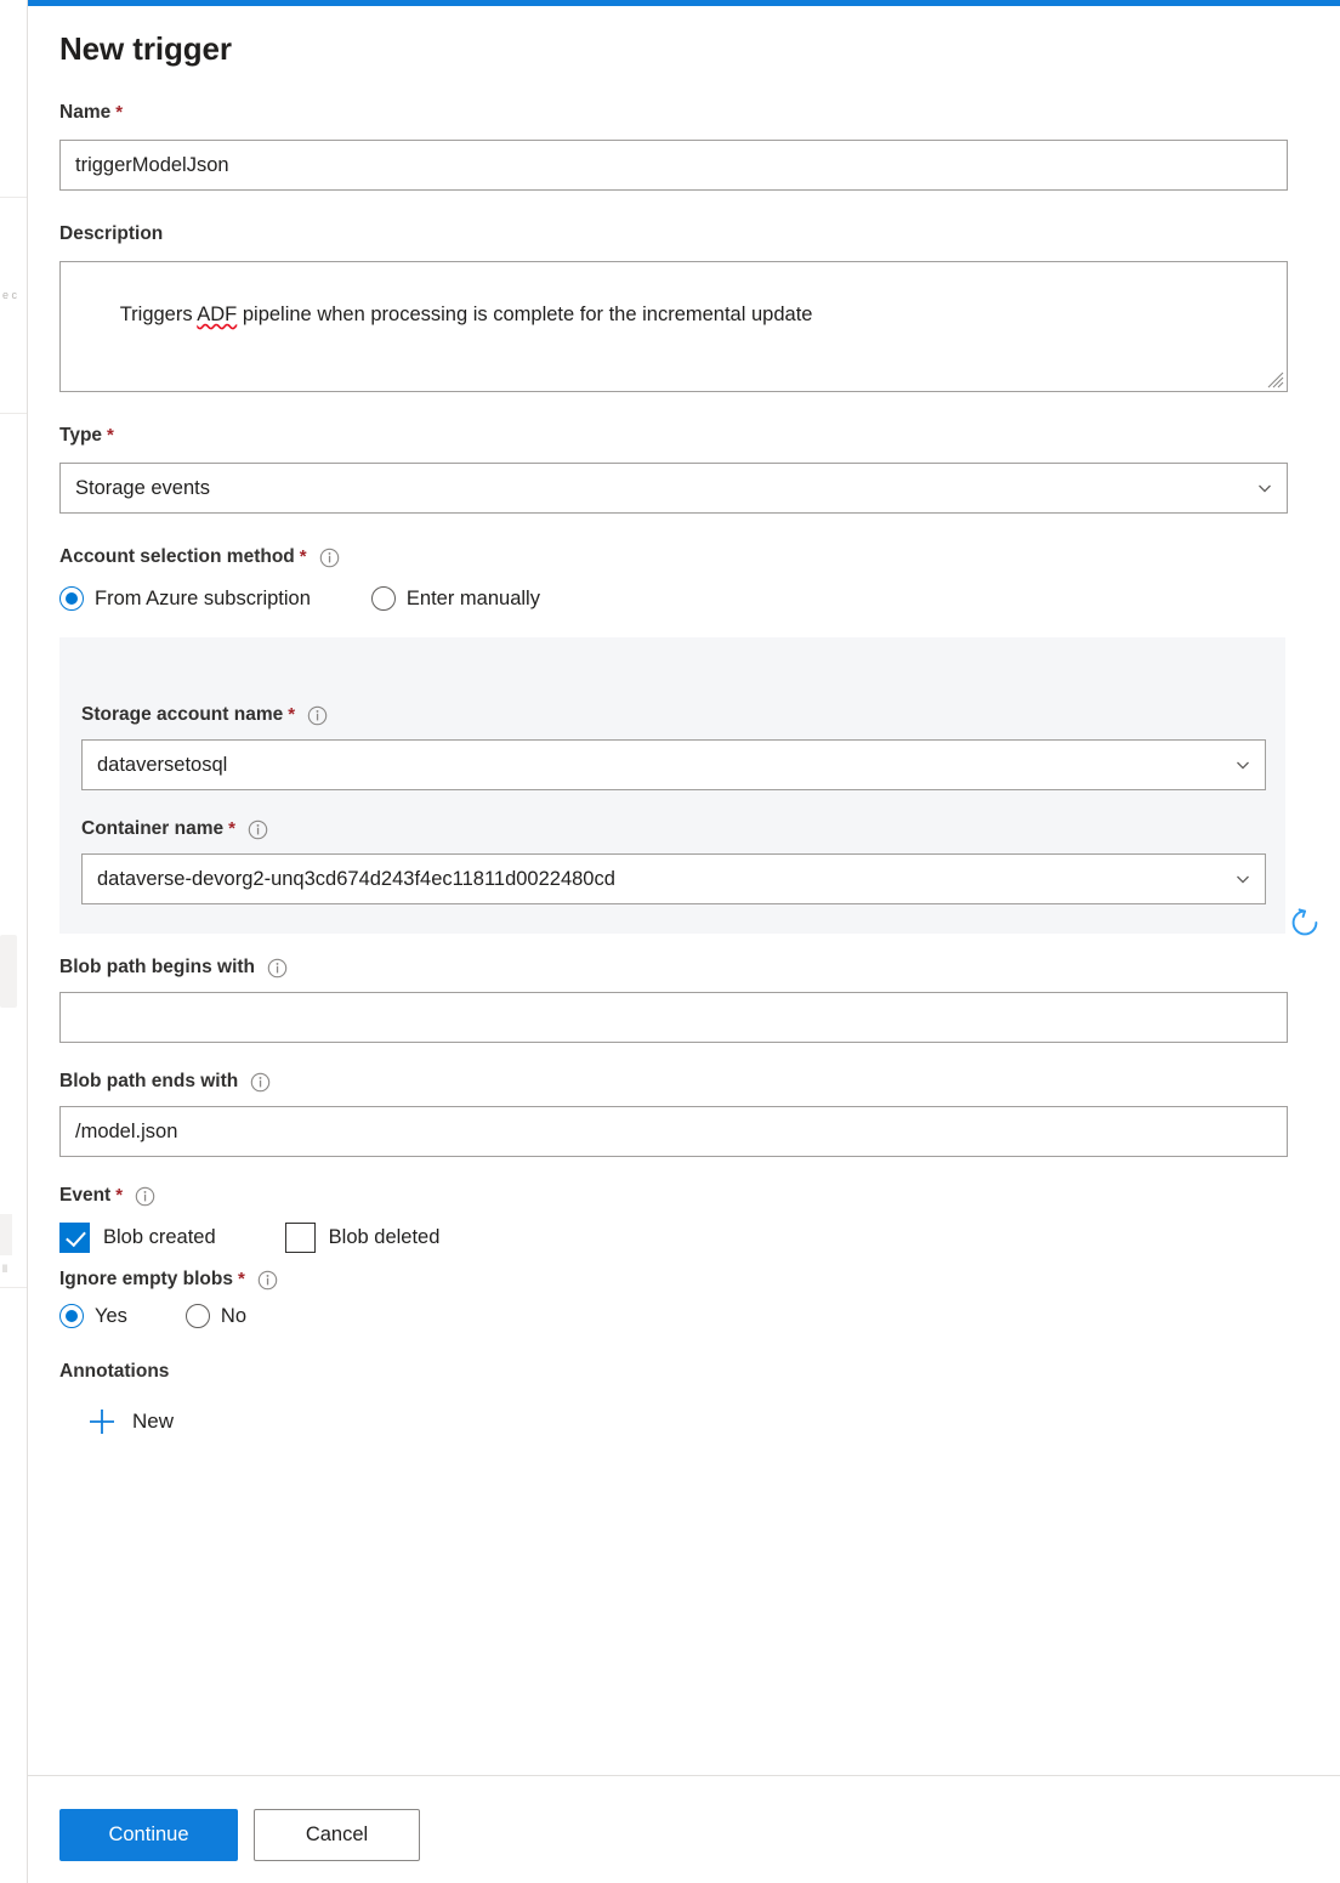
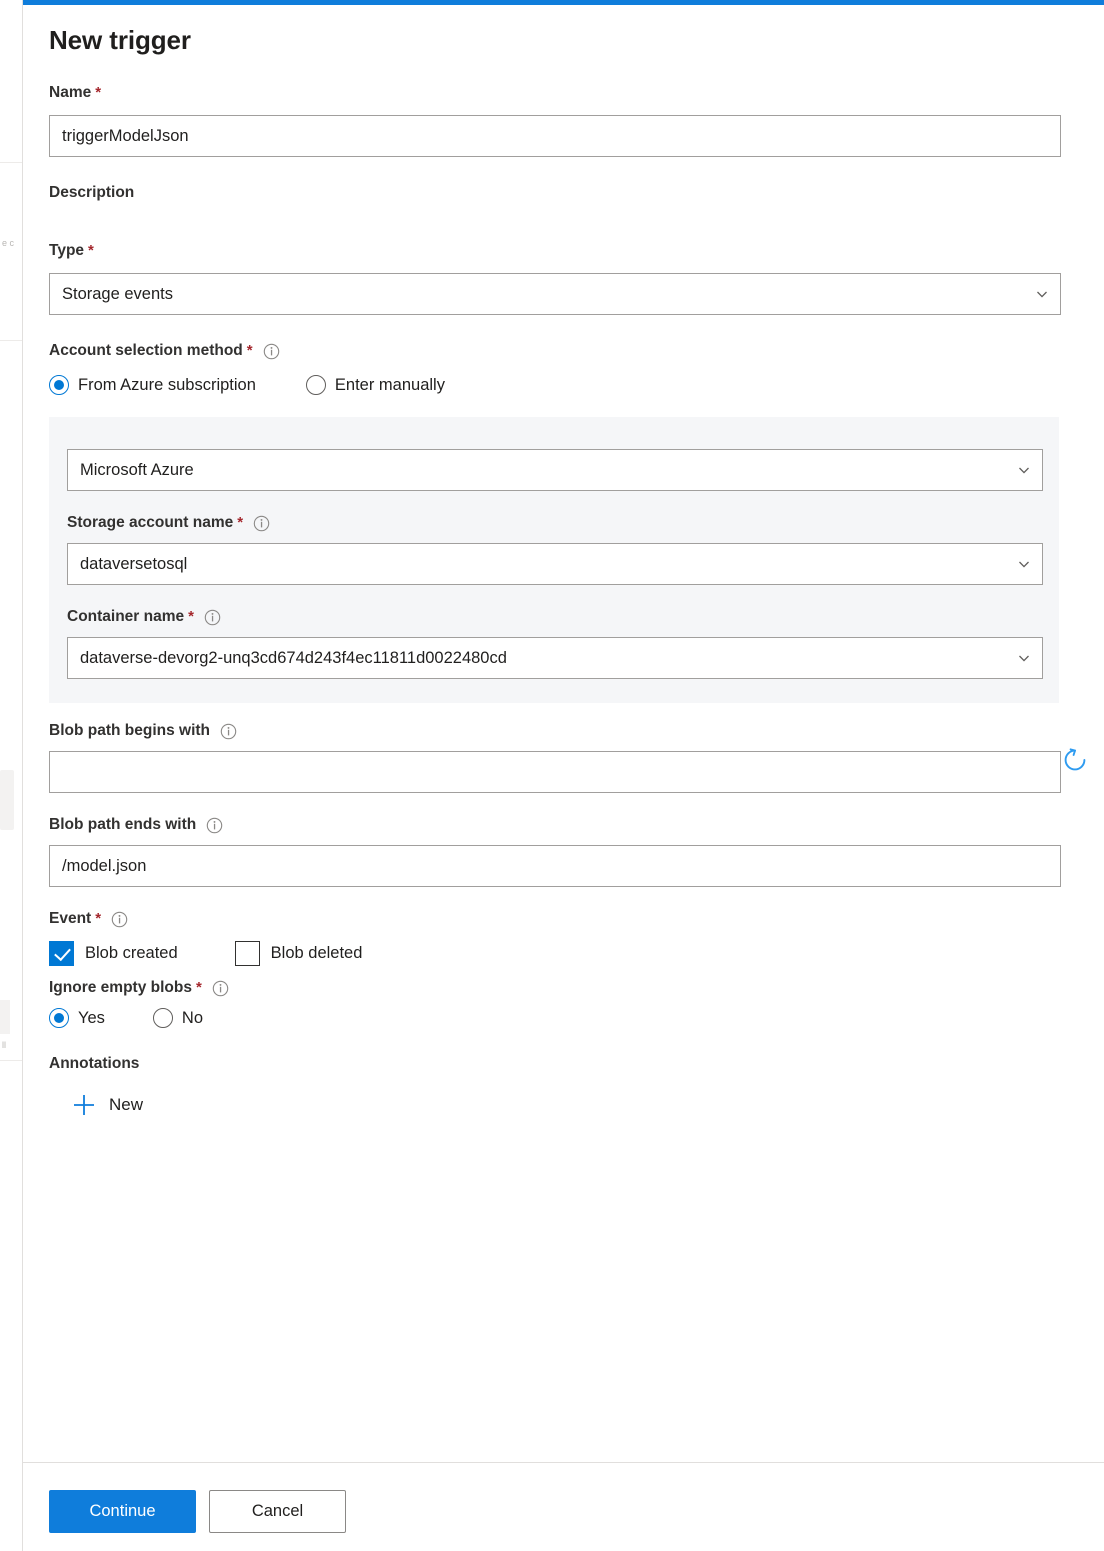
  e c
  ll
  New trigger
  Name
  *
  triggerModelJson
  Description
- Triggers ADF pipeline when processing is complete for the incremental update
  Type
  *
  Storage events
  Account selection method
  *
  From Azure subscription
  Enter manually
+ Microsoft Azure
  Storage account name
  *
  dataversetosql
  Container name
  *
  dataverse-devorg2-unq3cd674d243f4ec11811d0022480cd
  Blob path begins with
  Blob path ends with
  /model.json
  Event
  *
  Blob created
  Blob deleted
  Ignore empty blobs
  *
  Yes
  No
  Annotations
  New
  Continue
  Cancel
